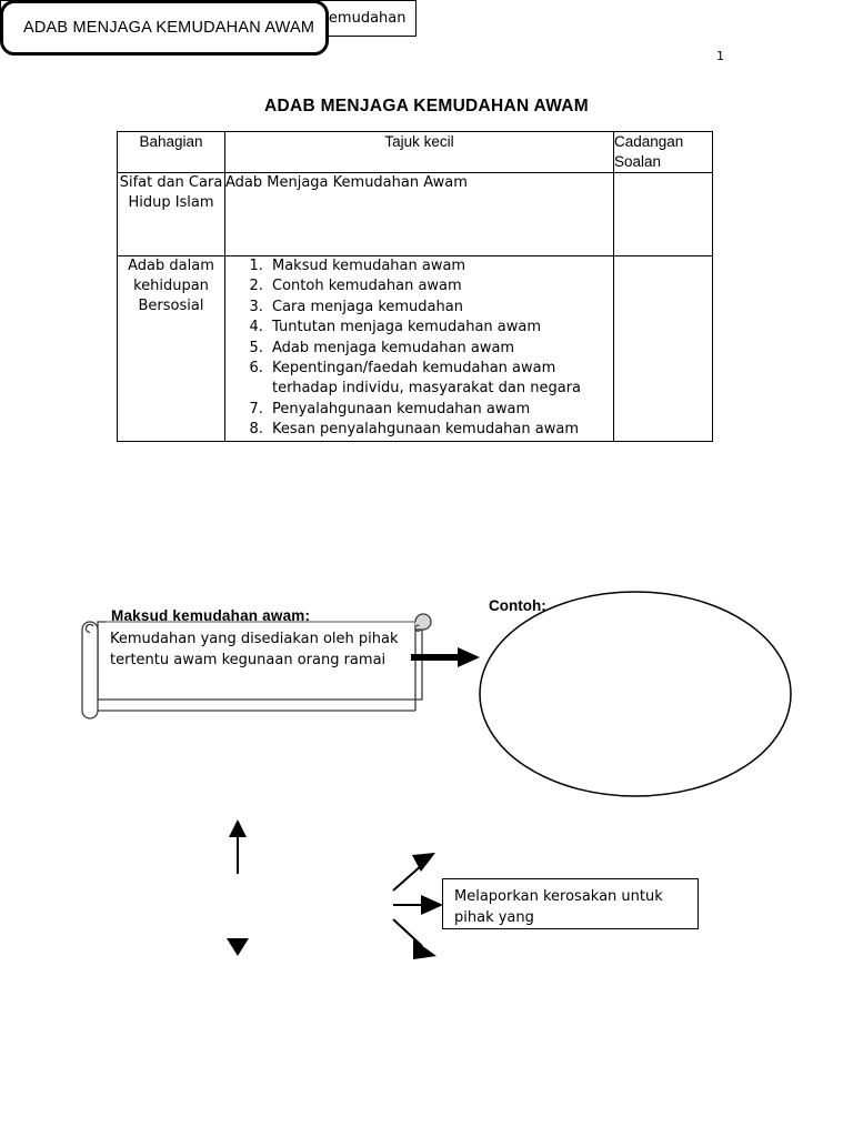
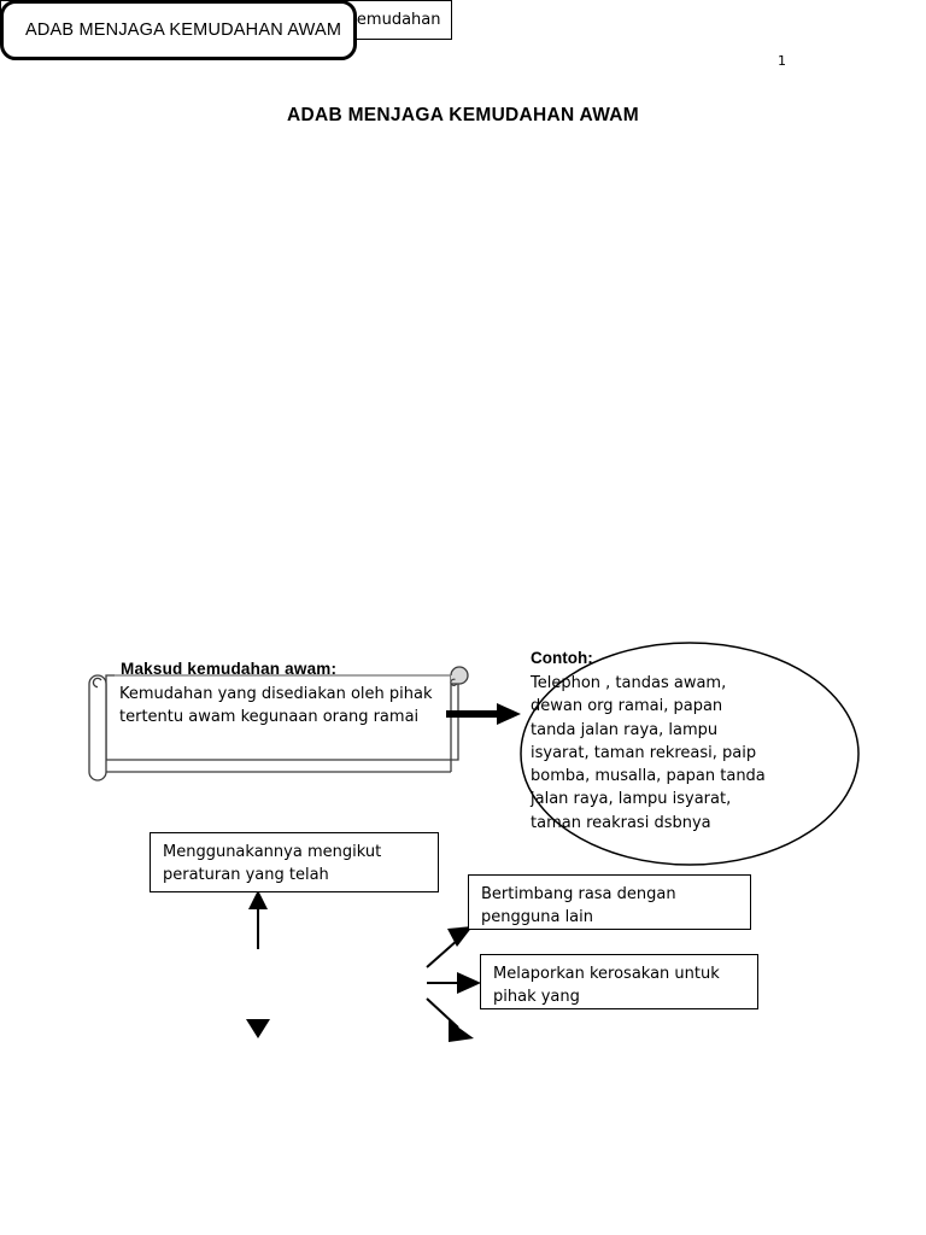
  1
  ADAB MENJAGA KEMUDAHAN AWAM
- Bahagian	Tajuk kecil	Cadangan Soalan
- Sifat dan Cara Hidup Islam	Adab Menjaga Kemudahan Awam
- Adab dalam kehidupan Bersosial	Maksud kemudahan awam Contoh kemudahan awam Cara menjaga kemudahan Tuntutan menjaga kemudahan awam Adab menjaga kemudahan awam Kepentingan/faedah kemudahan awam terhadap individu, masyarakat dan negara Penyalahgunaan kemudahan awam Kesan penyalahgunaan kemudahan awam
  Maksud kemudahan awam:
  Kemudahan yang disediakan oleh pihak tertentu awam kegunaan orang ramai
  Contoh:
+ Telephon , tandas awam, dewan org ramai, papan tanda jalan raya, lampu isyarat, taman rekreasi, paip bomba, musalla, papan tanda jalan raya, lampu isyarat, taman reakrasi dsbnya
+ Menggunakannya mengikut peraturan yang telah
+ Bertimbang rasa dengan pengguna lain
  Melaporkan kerosakan untuk pihak yang
  ADAB MENJAGA KEMUDAHAN AWAM
